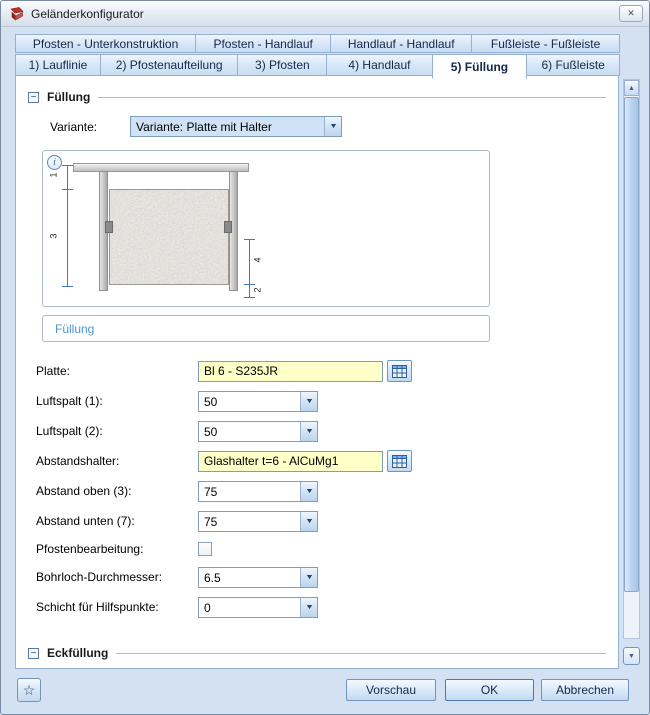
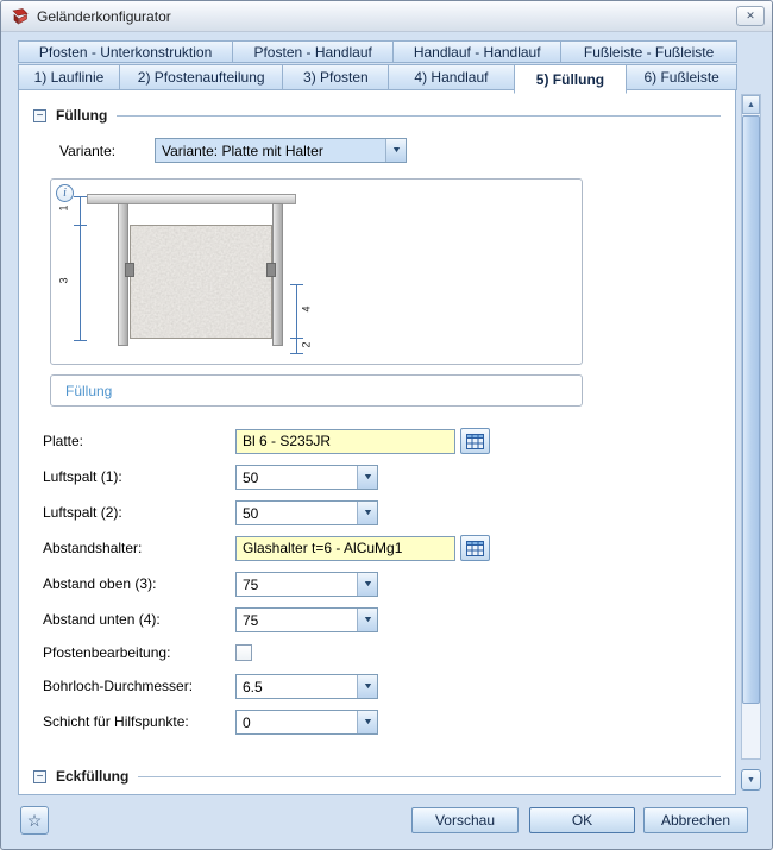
  Geländerkonfigurator
  ✕
  Pfosten - Unterkonstruktion
  Pfosten - Handlauf
  Handlauf - Handlauf
  Fußleiste - Fußleiste
  1) Lauflinie
  2) Pfostenaufteilung
  3) Pfosten
  4) Handlauf
  5) Füllung
  6) Fußleiste
  −
  Füllung
  Variante:
  Variante: Platte mit Halter
  i
  Füllung
  Platte:
  Bl 6 - S235JR
  Luftspalt (1):
  50
  Luftspalt (2):
  50
  Abstandshalter:
  Glashalter t=6 - AlCuMg1
  Abstand oben (3):
  75
- Abstand unten (7):
+ Abstand unten (4):
  75
  Pfostenbearbeitung:
  Bohrloch-Durchmesser:
  6.5
  Schicht für Hilfspunkte:
  0
  −
  Eckfüllung
  ☆
  Vorschau
  OK
  Abbrechen
